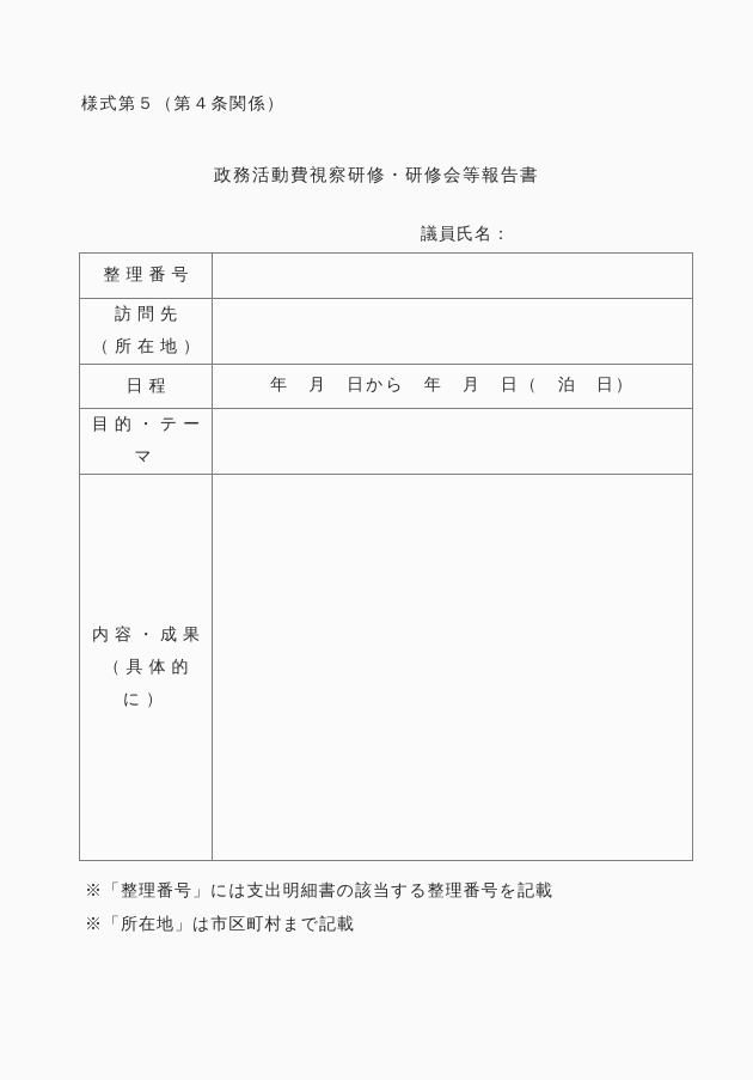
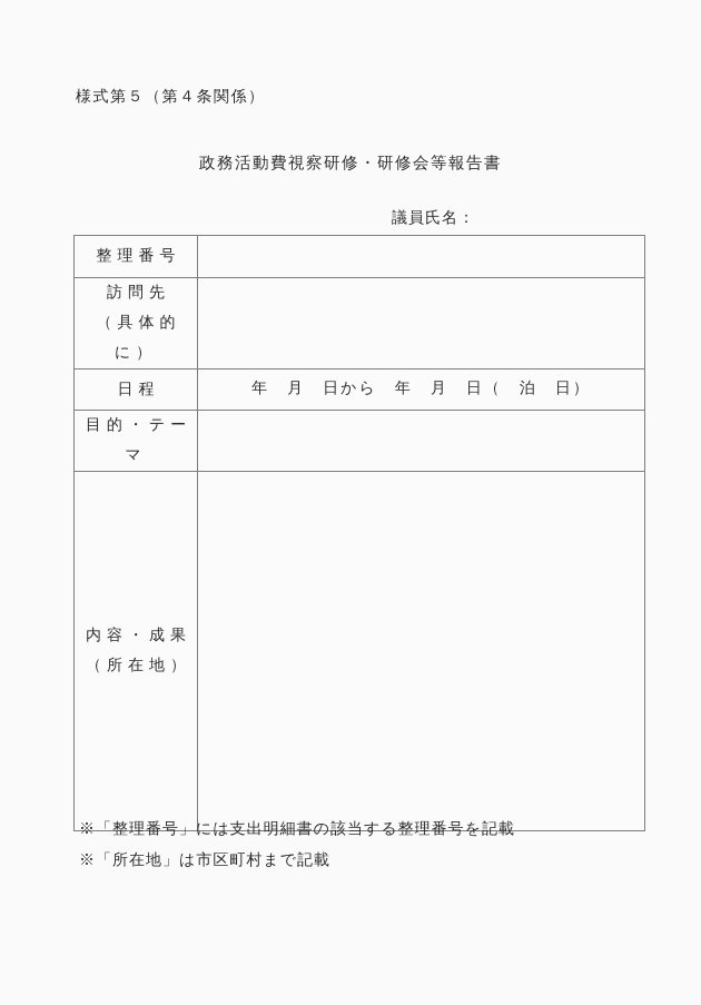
  様式第５（第４条関係）
  政務活動費視察研修・研修会等報告書
  議員氏名：
  整理番号
- 訪問先 （所在地）
+ 訪問先 （具体的に）
  日程	年 月 日から 年 月 日（ 泊 日）
  目的・テーマ
- 内容・成果 （具体的に）
+ 内容・成果 （所在地）
  ※「整理番号」には支出明細書の該当する整理番号を記載
  ※「所在地」は市区町村まで記載
